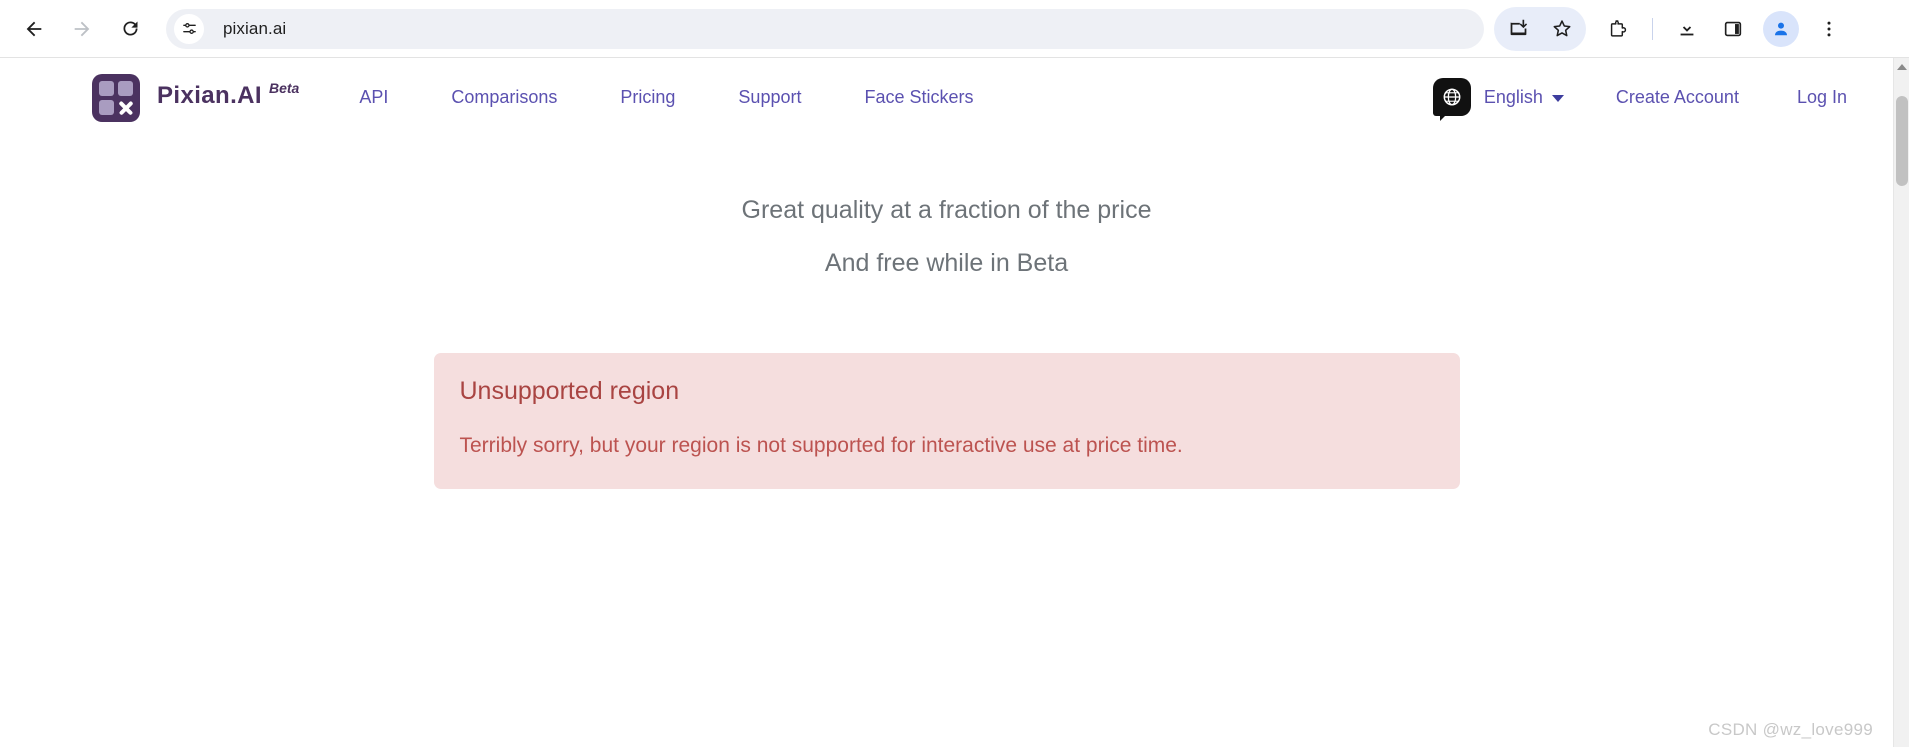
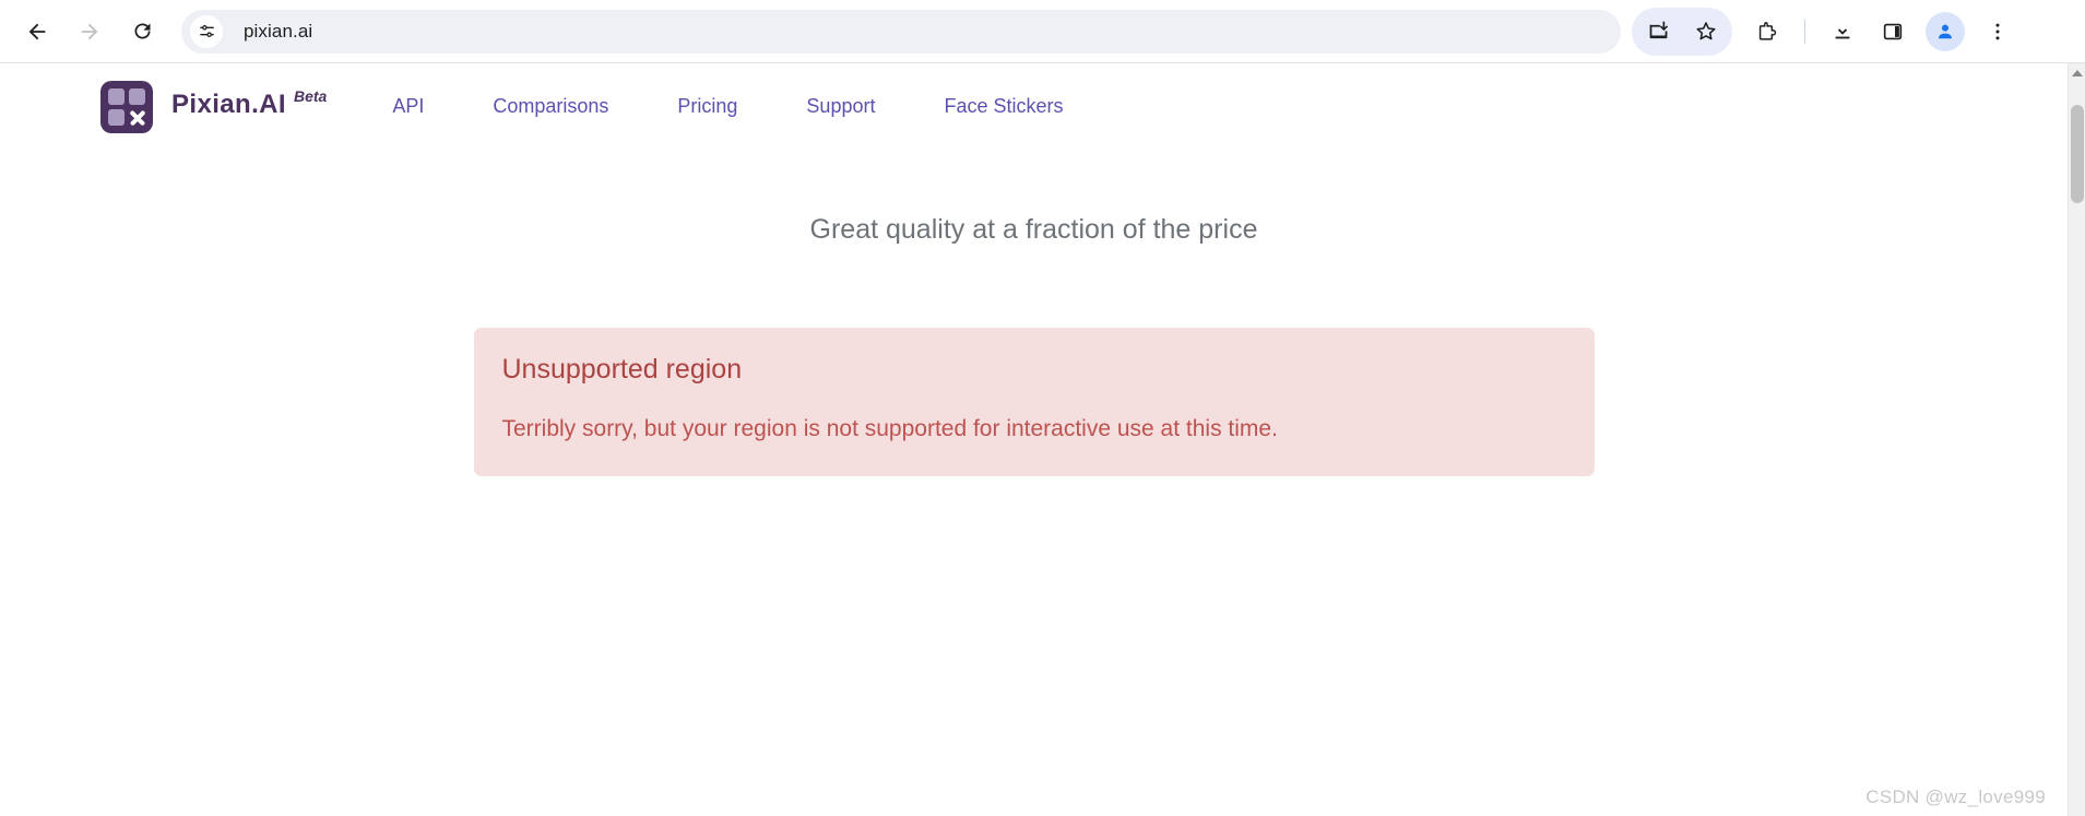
  pixian.ai
  Pixian.AI
  Beta
  API
  Comparisons
  Pricing
  Support
  Face Stickers
- English
- Create Account
- Log In
  Great quality at a fraction of the price
- And free while in Beta
  Unsupported region
- Terribly sorry, but your region is not supported for interactive use at price time.
+ Terribly sorry, but your region is not supported for interactive use at this time.
  CSDN @wz_love999
